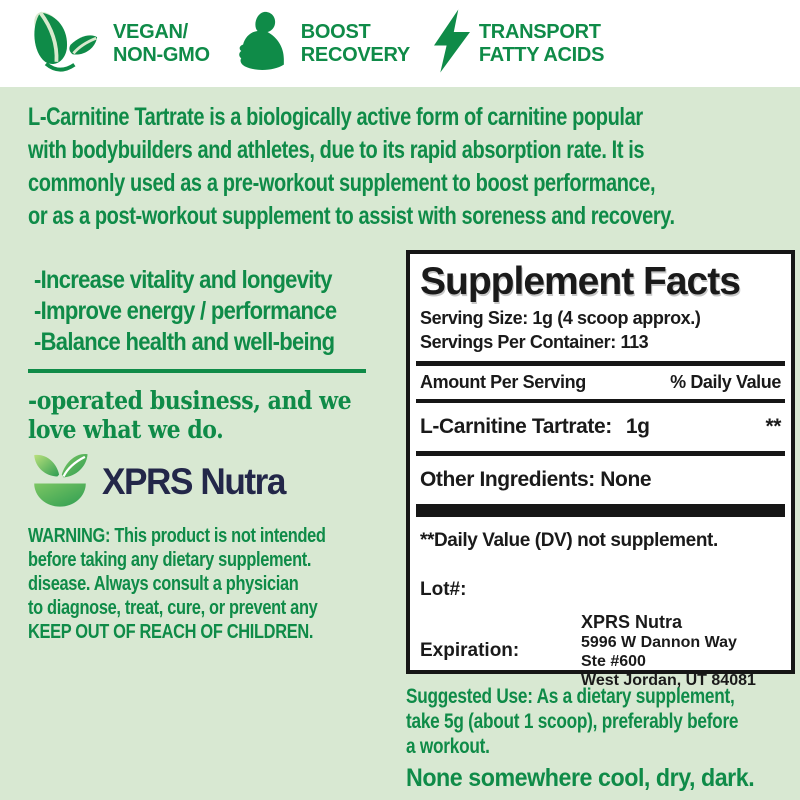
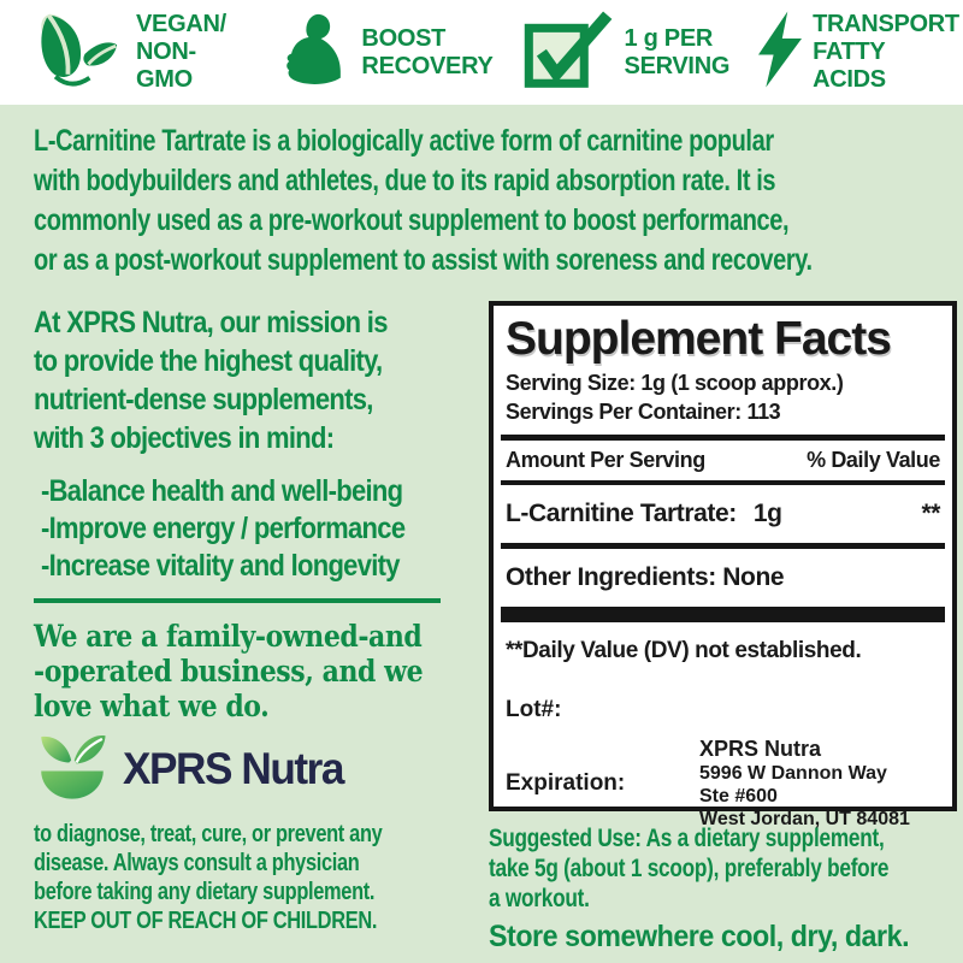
  VEGAN/
  NON-GMO
  BOOST
  RECOVERY
+ 1 g PER
+ SERVING
  TRANSPORT
  FATTY ACIDS
  L-Carnitine Tartrate is a biologically active form of carnitine popular
  with bodybuilders and athletes, due to its rapid absorption rate. It is
  commonly used as a pre-workout supplement to boost performance,
  or as a post-workout supplement to assist with soreness and recovery.
+ At XPRS Nutra, our mission is
+ to provide the highest quality,
+ nutrient-dense supplements,
+ with 3 objectives in mind:
- -Increase vitality and longevity
+ -Balance health and well-being
  -Improve energy / performance
- -Balance health and well-being
+ -Increase vitality and longevity
+ We are a family-owned-and
  -operated business, and we
  love what we do.
  XPRS Nutra
- WARNING: This product is not intended
- before taking any dietary supplement.
+ to diagnose, treat, cure, or prevent any
  disease. Always consult a physician
- to diagnose, treat, cure, or prevent any
+ before taking any dietary supplement.
  KEEP OUT OF REACH OF CHILDREN.
  Supplement Facts
- Serving Size: 1g (4 scoop approx.)
+ Serving Size: 1g (1 scoop approx.)
  Servings Per Container: 113
  Amount Per Serving
  % Daily Value
  L-Carnitine Tartrate:
  1g
  **
  Other Ingredients: None
- **Daily Value (DV) not supplement.
+ **Daily Value (DV) not established.
  Lot#:
  Expiration:
  XPRS Nutra
  5996 W Dannon Way
  Ste #600
  West Jordan, UT 84081
  Suggested Use: As a dietary supplement,
  take 5g (about 1 scoop), preferably before
  a workout.
- None somewhere cool, dry, dark.
+ Store somewhere cool, dry, dark.
